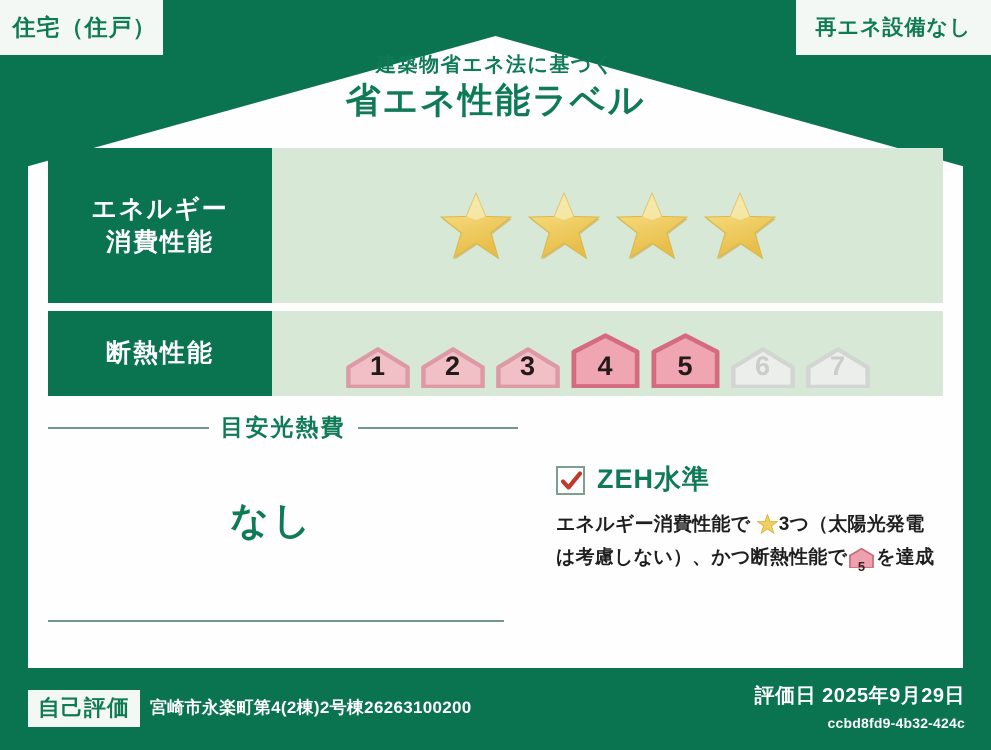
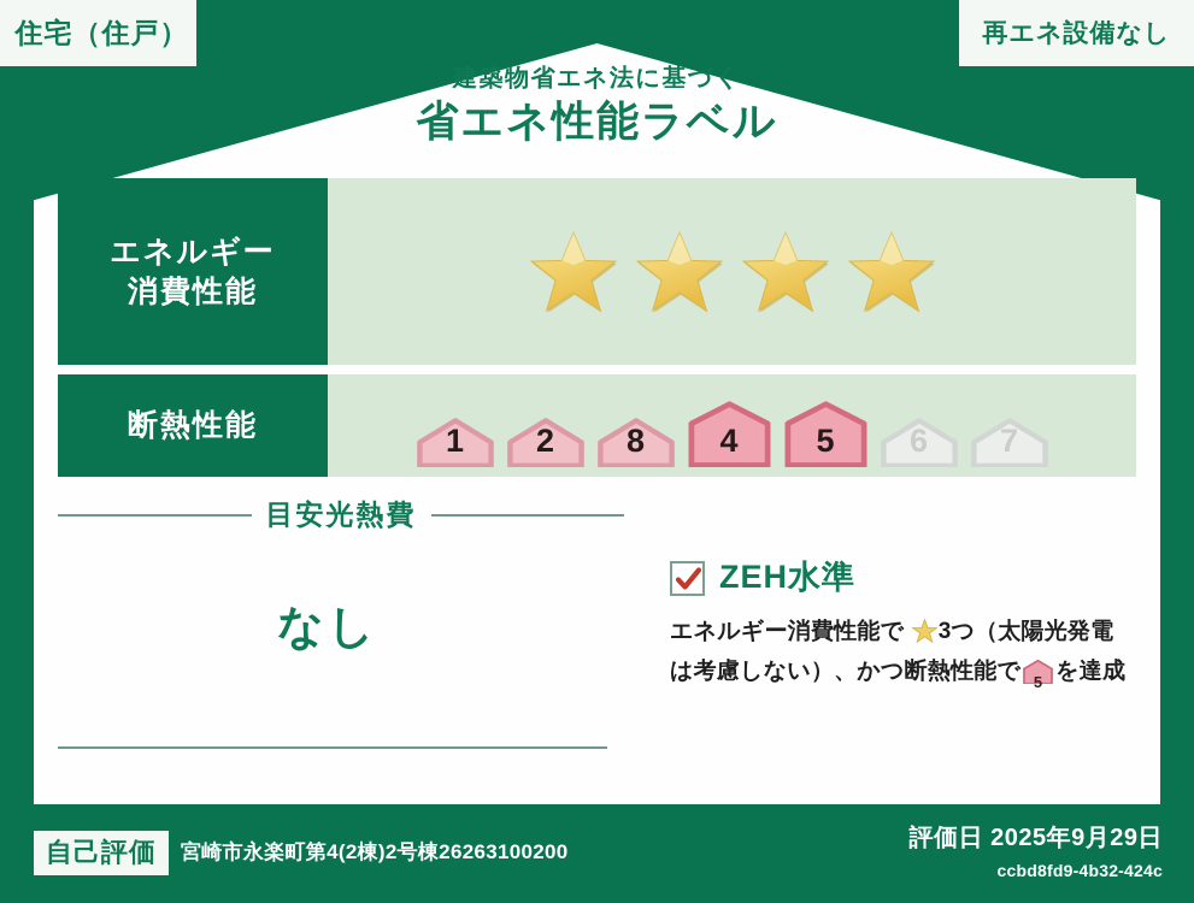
  住宅（住戸）
  再エネ設備なし
  建築物省エネ法に基づく
  省エネ性能ラベル
  エネルギー
  消費性能
  断熱性能
  1
  2
- 3
+ 8
  4
  5
  6
  7
  目安光熱費
  なし
  ZEH水準
  エネルギー消費性能で 3つ（太陽光発電
  は考慮しない）、かつ断熱性能で
  5
  を達成
  自己評価
  宮崎市永楽町第4(2棟)2号棟26263100200
  評価日 2025年9月29日
  ccbd8fd9-4b32-424c
